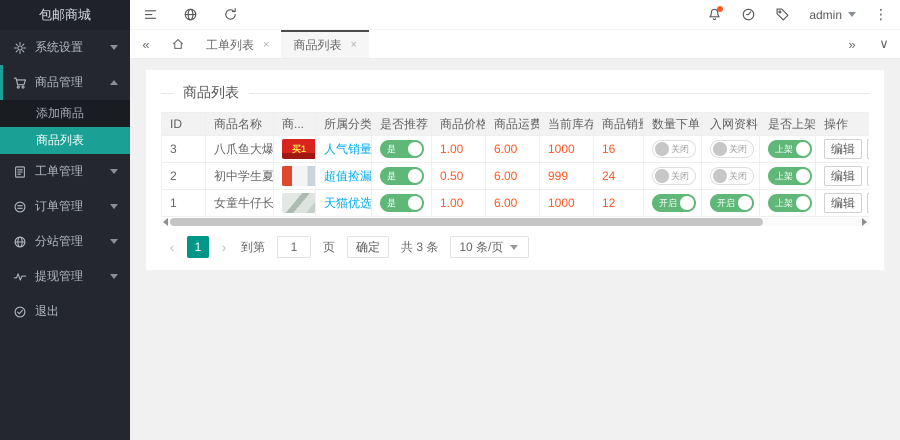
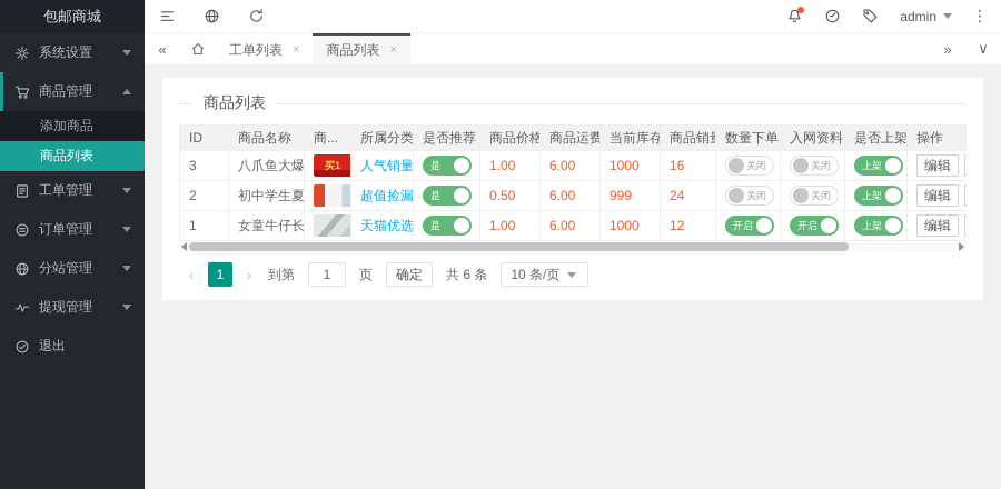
  包邮商城
  系统设置
  商品管理
  添加商品
  商品列表
  工单管理
  订单管理
  分站管理
  提现管理
  退出
  admin
  ⋮
  «
  工单列表
  ×
  商品列表
  ×
  »
  ∨
  商品列表
  ID	商品名称	商...	所属分类	是否推荐	商品价格	商品运费	当前库存	商品销	数量下单	入网资料	是否上架	操作
  3	八爪鱼大爆	买1	人气销量	是	1.00	6.00	1000	16	关闭	关闭	上架	编辑
  2	初中学生夏		超值捡漏	是	0.50	6.00	999	24	关闭	关闭	上架	编辑
  1	女童牛仔长		天猫优选	是	1.00	6.00	1000	12	开启	开启	上架	编辑
  ‹
  1
  ›
  到第
  1
  页
  确定
- 共 3 条
+ 共 6 条
  10 条/页
